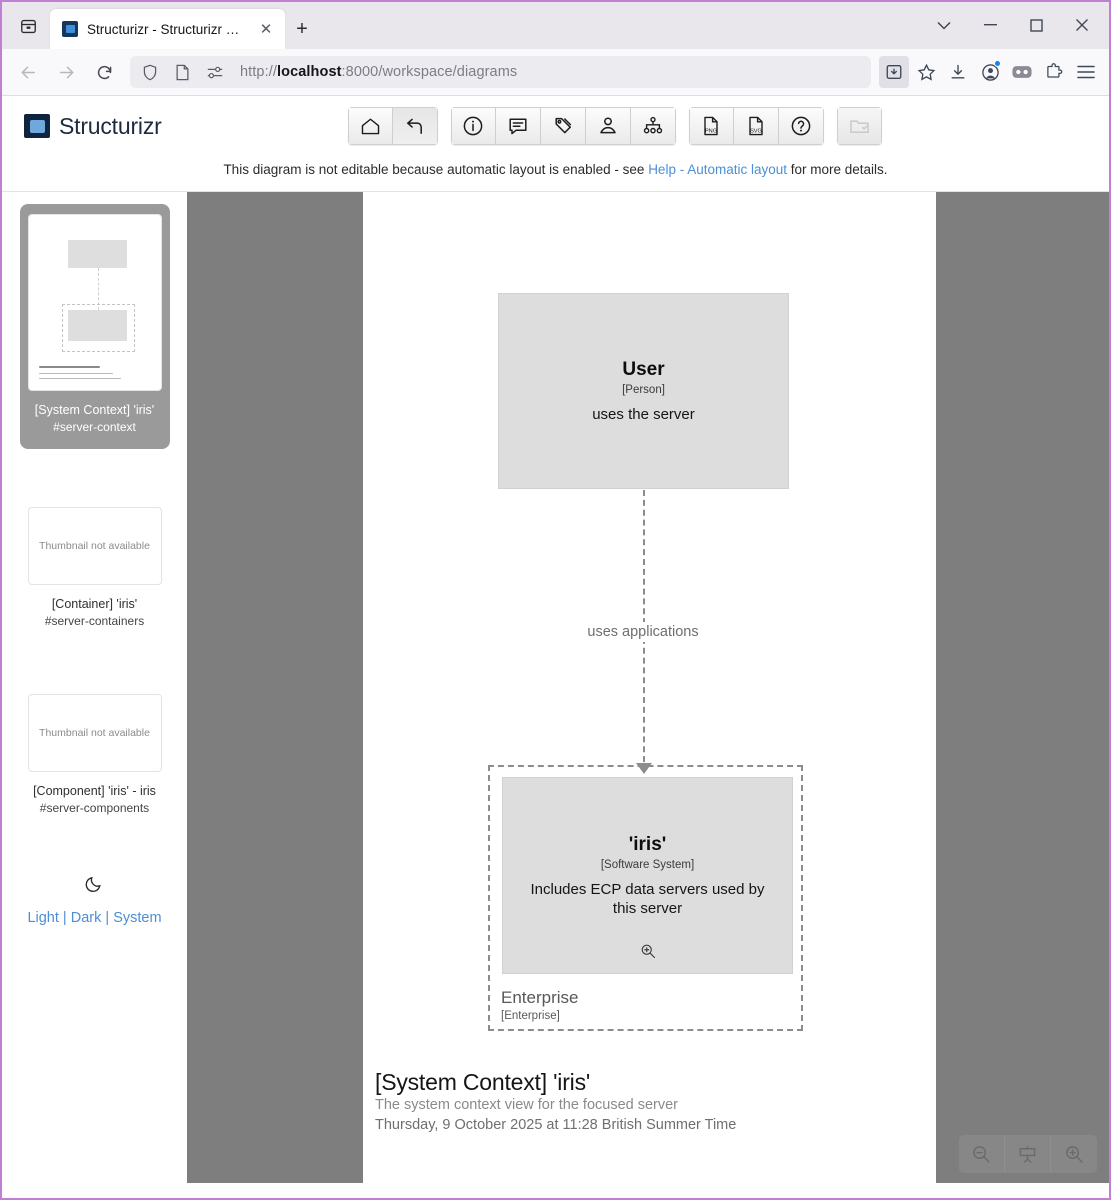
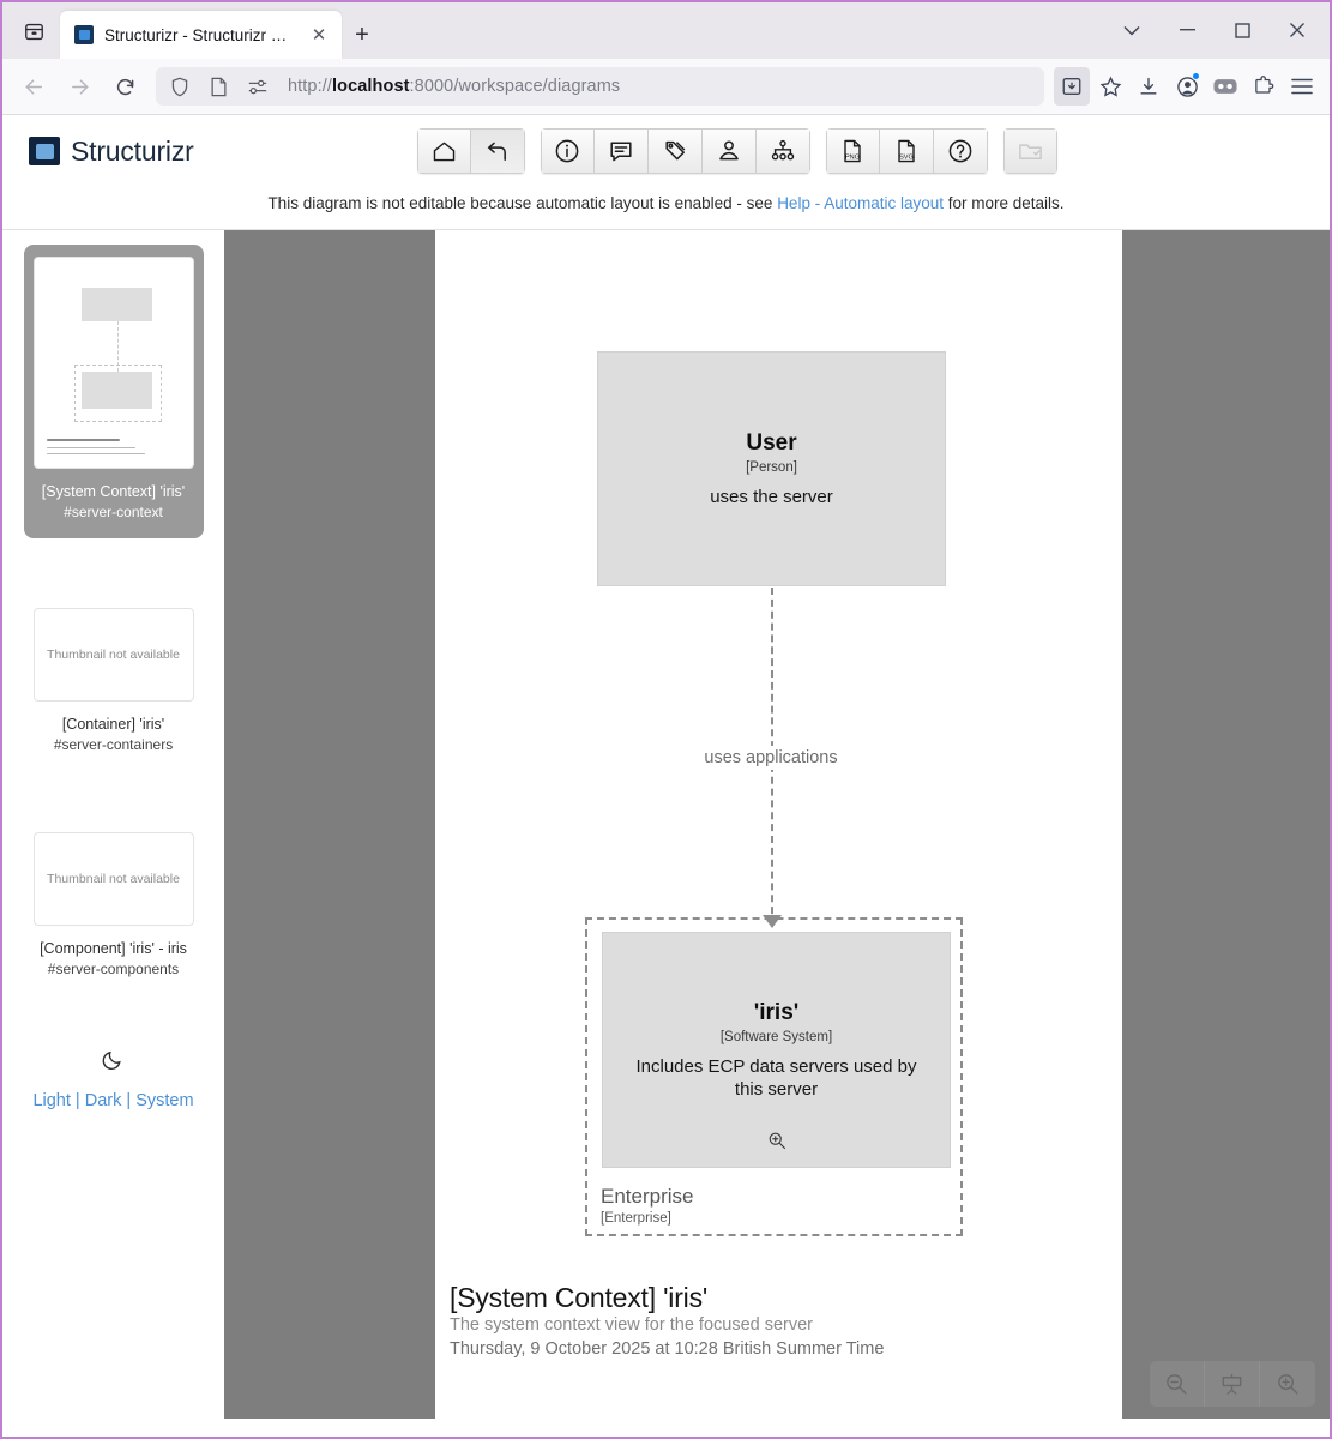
  Structurizr - Structurizr Lite
  ✕
  +
  http://localhost:8000/workspace/diagrams
  Structurizr
  This diagram is not editable because automatic layout is enabled - see Help - Automatic layout for more details.
  [System Context] 'iris'
  #server-context
  Thumbnail not available
  [Container] 'iris'
  #server-containers
  Thumbnail not available
  [Component] 'iris' - iris
  #server-components
  Light | Dark | System
  User
  [Person]
  uses the server
  uses applications
  Enterprise
  [Enterprise]
  'iris'
  [Software System]
  Includes ECP data servers used by this server
  [System Context] 'iris'
  The system context view for the focused server
- Thursday, 9 October 2025 at 11:28 British Summer Time
+ Thursday, 9 October 2025 at 10:28 British Summer Time
